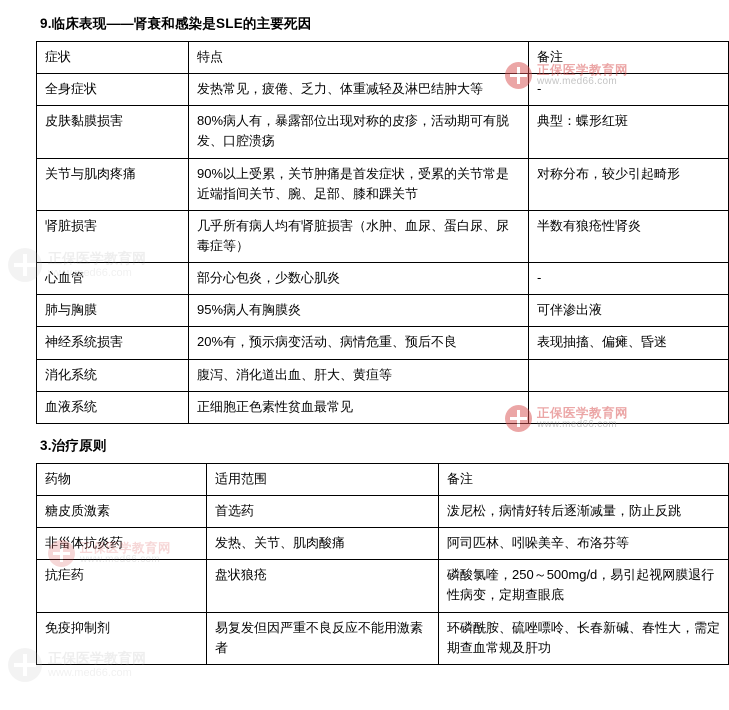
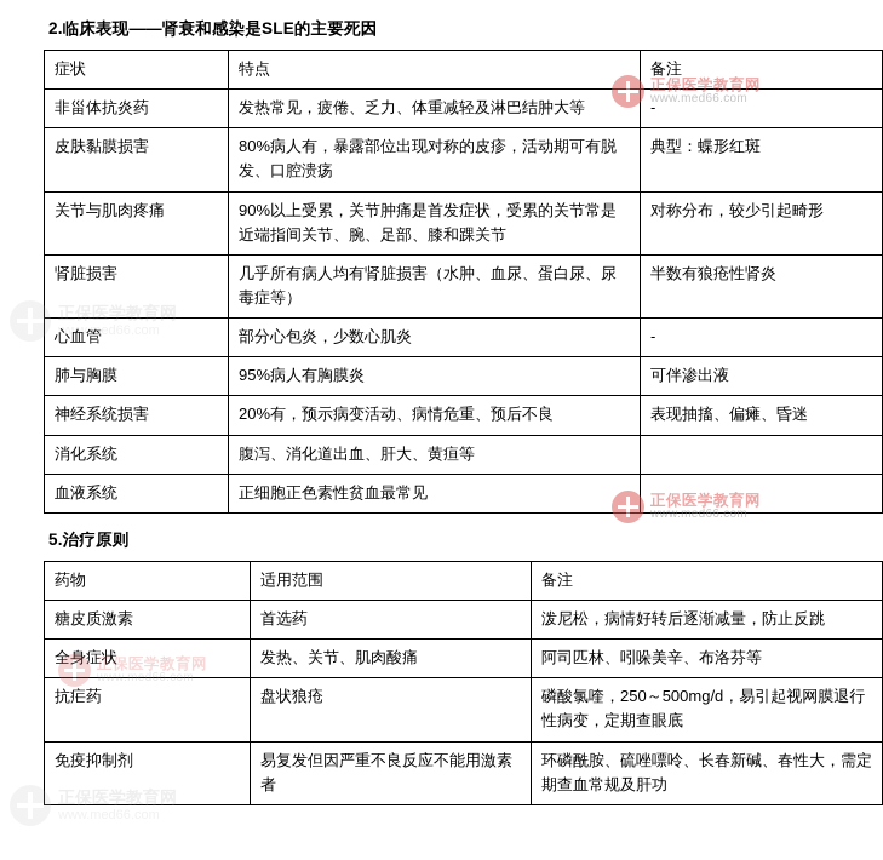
- 9.临床表现——肾衰和感染是SLE的主要死因
+ 2.临床表现——肾衰和感染是SLE的主要死因
  症状	特点	备注
- 全身症状	发热常见，疲倦、乏力、体重减轻及淋巴结肿大等	-
+ 非甾体抗炎药	发热常见，疲倦、乏力、体重减轻及淋巴结肿大等	-
  皮肤黏膜损害	80%病人有，暴露部位出现对称的皮疹，活动期可有脱发、口腔溃疡	典型：蝶形红斑
  关节与肌肉疼痛	90%以上受累，关节肿痛是首发症状，受累的关节常是近端指间关节、腕、足部、膝和踝关节	对称分布，较少引起畸形
  肾脏损害	几乎所有病人均有肾脏损害（水肿、血尿、蛋白尿、尿毒症等）	半数有狼疮性肾炎
  心血管	部分心包炎，少数心肌炎	-
  肺与胸膜	95%病人有胸膜炎	可伴渗出液
  神经系统损害	20%有，预示病变活动、病情危重、预后不良	表现抽搐、偏瘫、昏迷
  消化系统	腹泻、消化道出血、肝大、黄疸等
  血液系统	正细胞正色素性贫血最常见
- 3.治疗原则
+ 5.治疗原则
  药物	适用范围	备注
  糖皮质激素	首选药	泼尼松，病情好转后逐渐减量，防止反跳
- 非甾体抗炎药	发热、关节、肌肉酸痛	阿司匹林、吲哚美辛、布洛芬等
+ 全身症状	发热、关节、肌肉酸痛	阿司匹林、吲哚美辛、布洛芬等
  抗疟药	盘状狼疮	磷酸氯喹，250～500mg/d，易引起视网膜退行性病变，定期查眼底
  免疫抑制剂	易复发但因严重不良反应不能用激素者	环磷酰胺、硫唑嘌呤、长春新碱、春性大，需定期查血常规及肝功
  正保医学教育网
  www.med66.com
  正保医学教育网
  www.med66.com
  正保医学教育网
  www.med66.com
  正保医学教育网
  www.med66.com
  正保医学教育网
